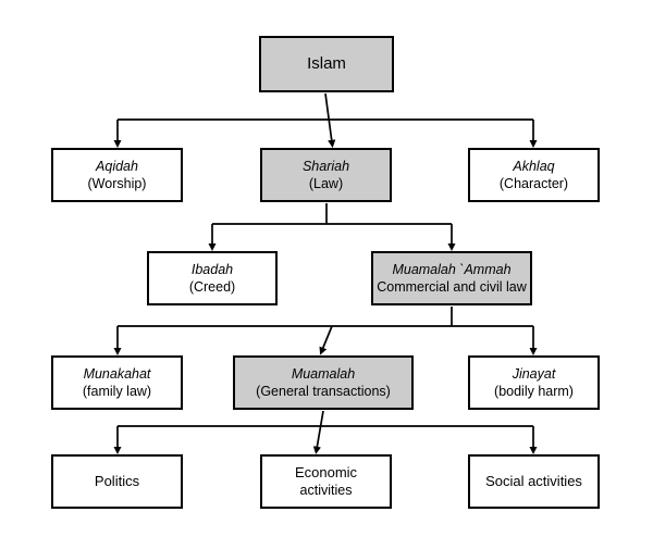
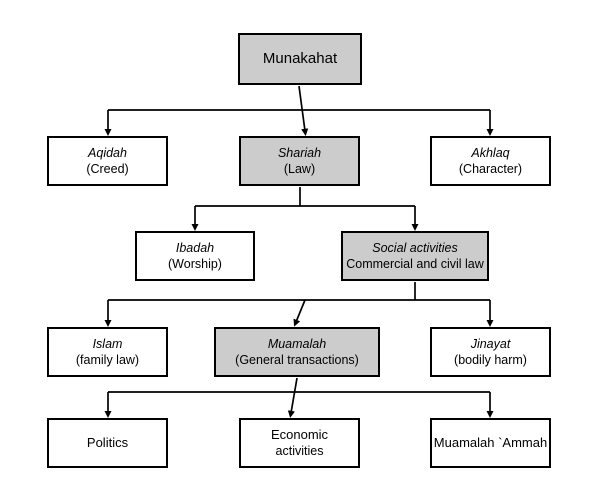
- Islam
+ Munakahat
  Aqidah
- (Worship)
+ (Creed)
  Shariah
  (Law)
  Akhlaq
  (Character)
  Ibadah
- (Creed)
+ (Worship)
- Muamalah `Ammah
+ Social activities
  Commercial and civil law
- Munakahat
+ Islam
  (family law)
  Muamalah
  (General transactions)
  Jinayat
  (bodily harm)
  Politics
  Economic
  activities
- Social activities
+ Muamalah `Ammah
